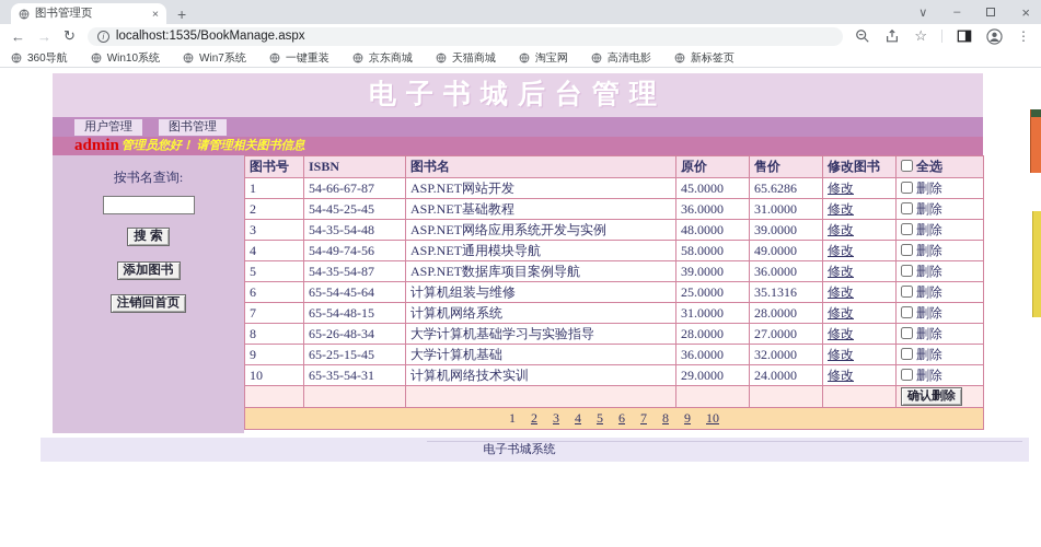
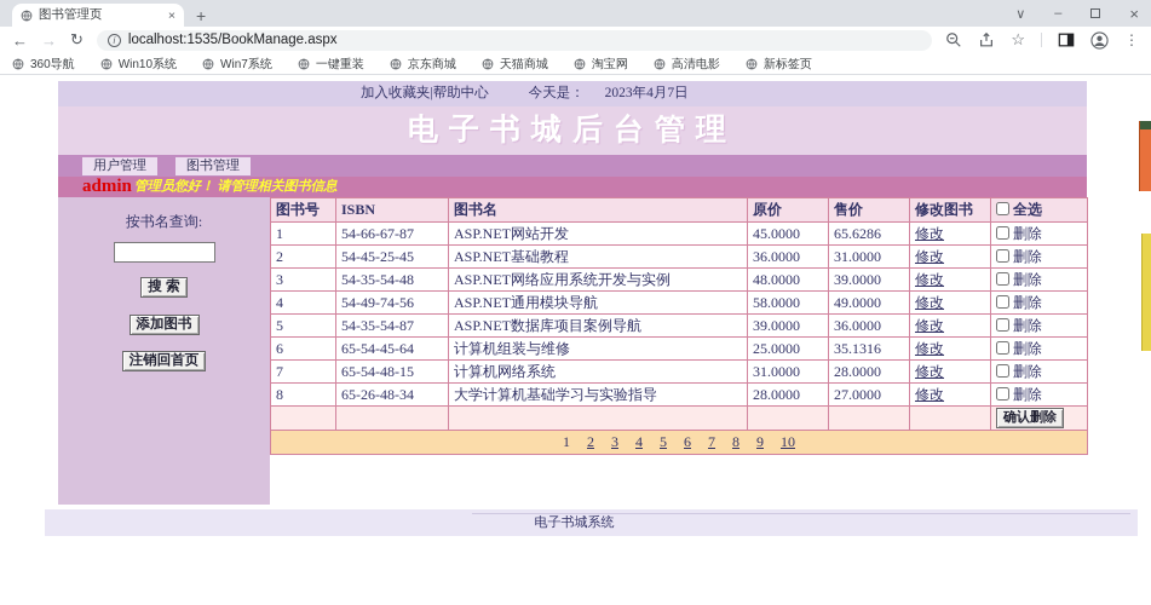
  图书管理页
  ×
  +
  ∨
  –
  ×
  ←
  →
  ↻
  i
  localhost:1535/BookManage.aspx
  ☆
  ⋮
  360导航
  Win10系统
  Win7系统
  一键重装
  京东商城
  天猫商城
  淘宝网
  高清电影
  新标签页
+ 加入收藏夹|帮助中心 今天是： 2023年4月7日
  电子书城后台管理
  用户管理
  图书管理
  admin
  管理员您好！ 请管理相关图书信息
  按书名查询:
  搜 索
  添加图书
  注销回首页
  图书号	ISBN	图书名	原价	售价	修改图书	全选
  1	54-66-67-87	ASP.NET网站开发	45.0000	65.6286	修改	删除
  2	54-45-25-45	ASP.NET基础教程	36.0000	31.0000	修改	删除
  3	54-35-54-48	ASP.NET网络应用系统开发与实例	48.0000	39.0000	修改	删除
  4	54-49-74-56	ASP.NET通用模块导航	58.0000	49.0000	修改	删除
  5	54-35-54-87	ASP.NET数据库项目案例导航	39.0000	36.0000	修改	删除
  6	65-54-45-64	计算机组装与维修	25.0000	35.1316	修改	删除
  7	65-54-48-15	计算机网络系统	31.0000	28.0000	修改	删除
  8	65-26-48-34	大学计算机基础学习与实验指导	28.0000	27.0000	修改	删除
- 9	65-25-15-45	大学计算机基础	36.0000	32.0000	修改	删除
- 10	65-35-54-31	计算机网络技术实训	29.0000	24.0000	修改	删除
  						确认删除
  1 2 3 4 5 6 7 8 9 10
  电子书城系统
